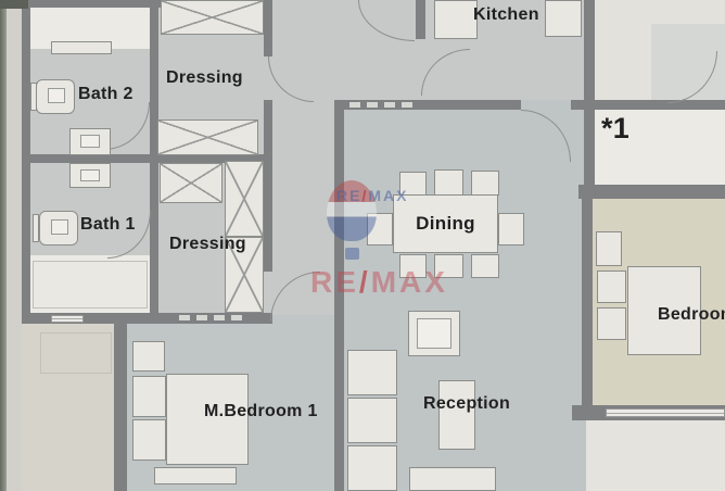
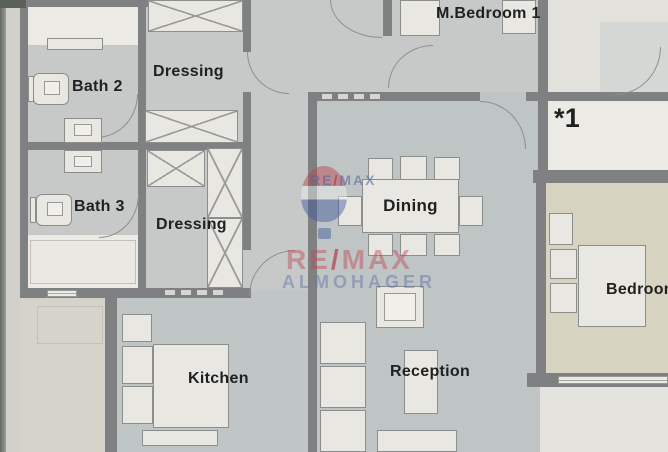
  Dining
- Kitchen
+ M.Bedroom 1
  Bath 2
  Dressing
- Bath 1
+ Bath 3
  Dressing
- M.Bedroom 1
+ Kitchen
  Reception
  Bedroo
  *1
  RE/MAX
  RE/MAX
+ ALMOHAGER
